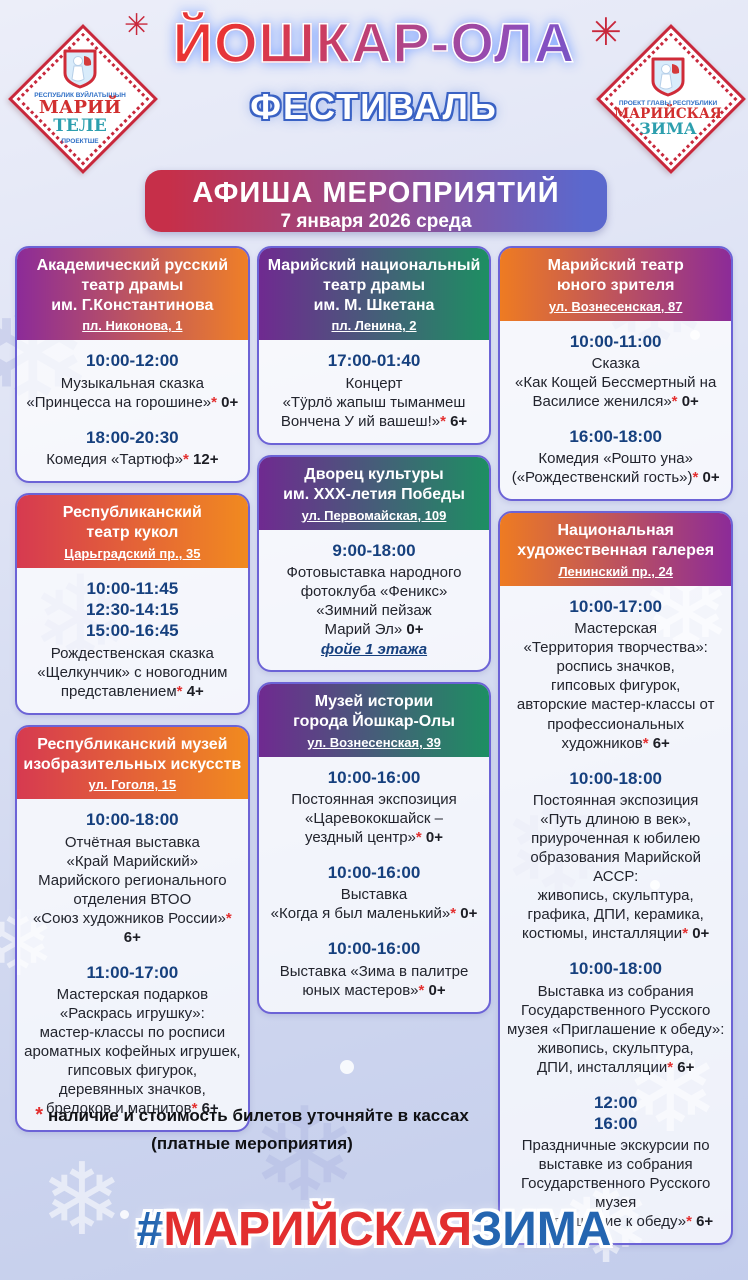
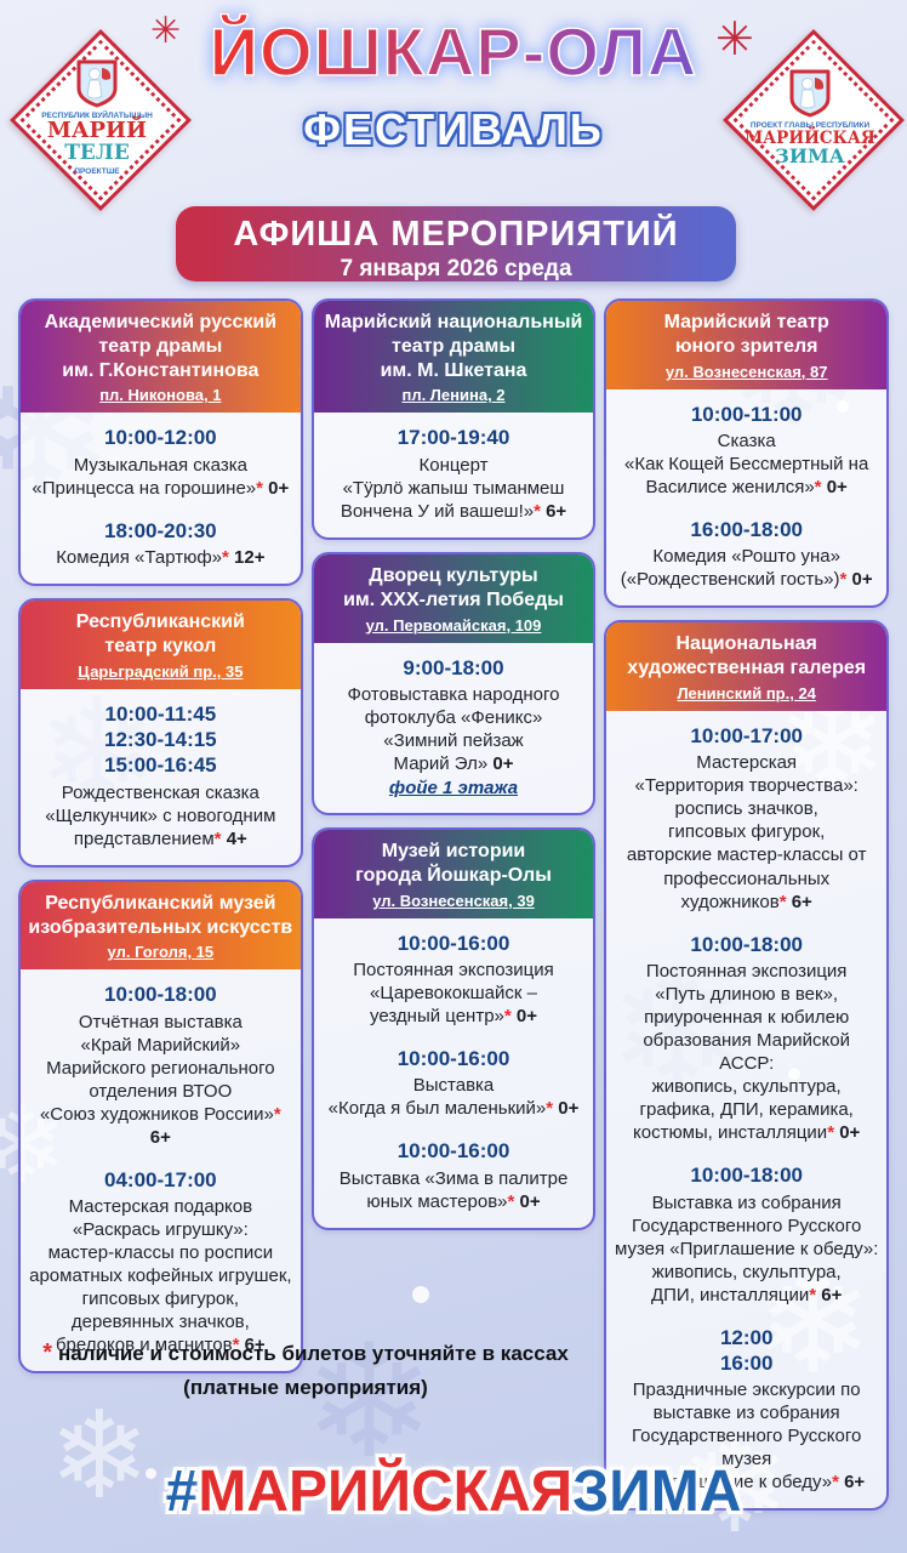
  ❄
  ❄
  ❄
  ❄
  ❄
  ❄
  ❄
  ❄
  ❄
  ЙОШКАР-ОЛА
  ФЕСТИВАЛЬ
  ✳
  ✳
  АФИША МЕРОПРИЯТИЙ
  7 января 2026 среда
  МАРИЙ
  ТЕЛЕ
  МАРИЙСКАЯ
  ЗИМА
  Академический русский
  театр драмы
  им. Г.Константинова
  пл. Никонова, 1
  10:00-12:00
  Музыкальная сказка
  «Принцесса на горошине»* 0+
  18:00-20:30
  Комедия «Тартюф»* 12+
  Республиканский
  театр кукол
  Царьградский пр., 35
  10:00-11:45
  12:30-14:15
  15:00-16:45
  Рождественская сказка
  «Щелкунчик» с новогодним
  представлением* 4+
  Республиканский музей
  изобразительных искусств
  ул. Гоголя, 15
  10:00-18:00
  Отчётная выставка
  «Край Марийский»
  Марийского регионального
  отделения ВТОО
  «Союз художников России»* 6+
- 11:00-17:00
+ 04:00-17:00
  Мастерская подарков
  «Раскрась игрушку»:
  мастер-классы по росписи
  ароматных кофейных игрушек,
  гипсовых фигурок,
  деревянных значков,
  брелоков и магнитов* 6+
  Марийский национальный
  театр драмы
  им. М. Шкетана
  пл. Ленина, 2
- 17:00-01:40
+ 17:00-19:40
  Концерт
  «Тÿрлö жапыш тыманмеш
  Вончена У ий вашеш!»* 6+
  Дворец культуры
  им. ХХХ-летия Победы
  ул. Первомайская, 109
  9:00-18:00
  Фотовыставка народного
  фотоклуба «Феникс»
  «Зимний пейзаж
  Марий Эл» 0+
  фойе 1 этажа
  Музей истории
  города Йошкар-Олы
  ул. Вознесенская, 39
  10:00-16:00
  Постоянная экспозиция
  «Царевококшайск –
  уездный центр»* 0+
  10:00-16:00
  Выставка
  «Когда я был маленький»* 0+
  10:00-16:00
  Выставка «Зима в палитре
  юных мастеров»* 0+
  Марийский театр
  юного зрителя
  ул. Вознесенская, 87
  10:00-11:00
  Сказка
  «Как Кощей Бессмертный на
  Василисе женился»* 0+
  16:00-18:00
  Комедия «Рошто уна»
  («Рождественский гость»)* 0+
  Национальная
  художественная галерея
  Ленинский пр., 24
  10:00-17:00
  Мастерская
  «Территория творчества»:
  роспись значков,
  гипсовых фигурок,
  авторские мастер-классы от
  профессиональных
  художников* 6+
  10:00-18:00
  Постоянная экспозиция
  «Путь длиною в век»,
  приуроченная к юбилею
  образования Марийской АССР:
  живопись, скульптура,
  графика, ДПИ, керамика,
  костюмы, инсталляции* 0+
  10:00-18:00
  Выставка из собрания
  Государственного Русского
  музея «Приглашение к обеду»:
  живопись, скульптура,
  ДПИ, инсталляции* 6+
  12:00
  16:00
  Праздничные экскурсии по
  выставке из собрания
  Государственного Русского
  музея
  «Приглашение к обеду»* 6+
  * наличие и стоимость билетов уточняйте в кассах
  (платные мероприятия)
  #МАРИЙСКАЯЗИМА
